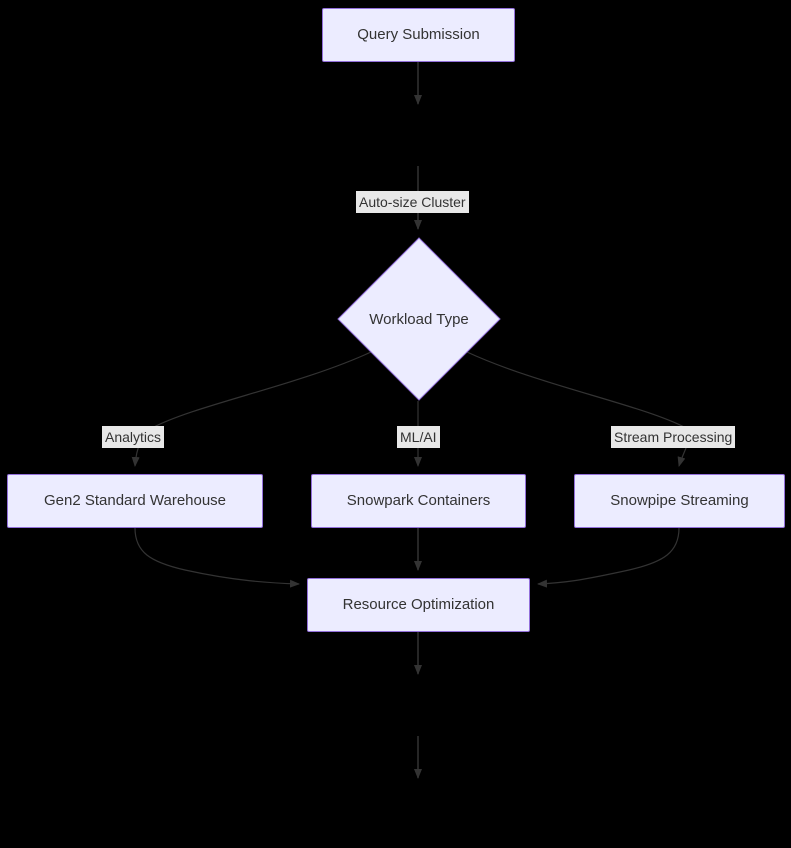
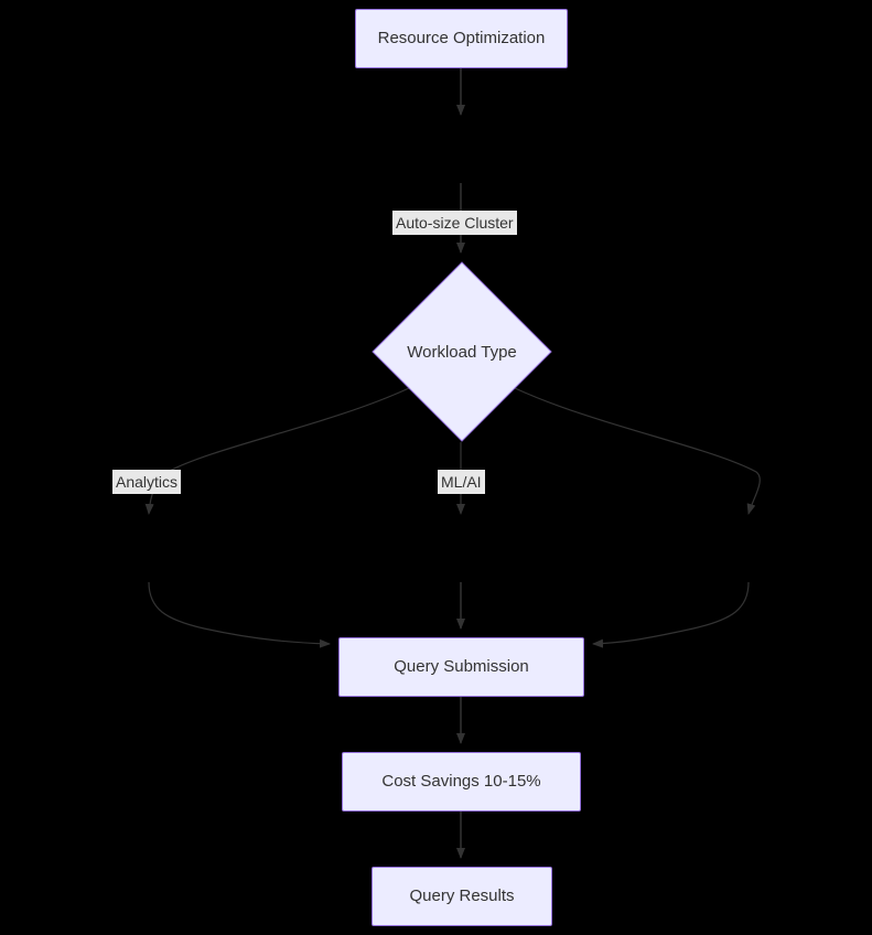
- Query Submission
+ Resource Optimization
  Workload Type
- Gen2 Standard Warehouse
- Snowpark Containers
- Snowpipe Streaming
- Resource Optimization
+ Query Submission
+ Cost Savings 10-15%
+ Query Results
  Auto-size Cluster
  Analytics
  ML/AI
- Stream Processing
